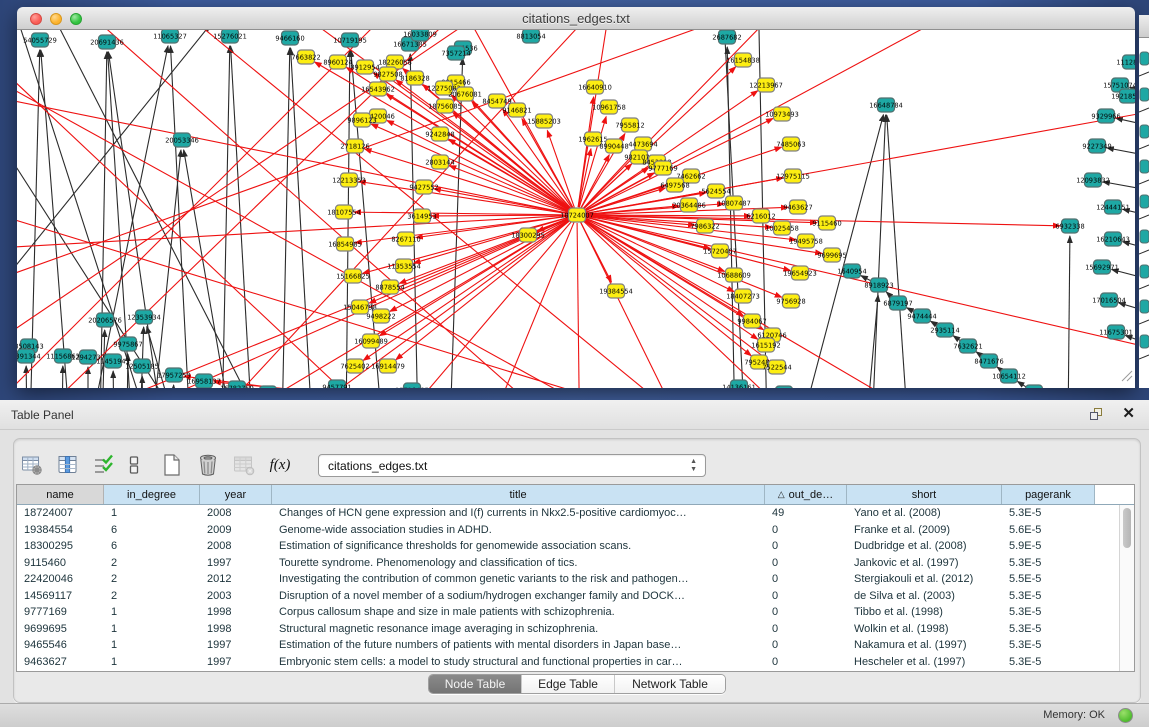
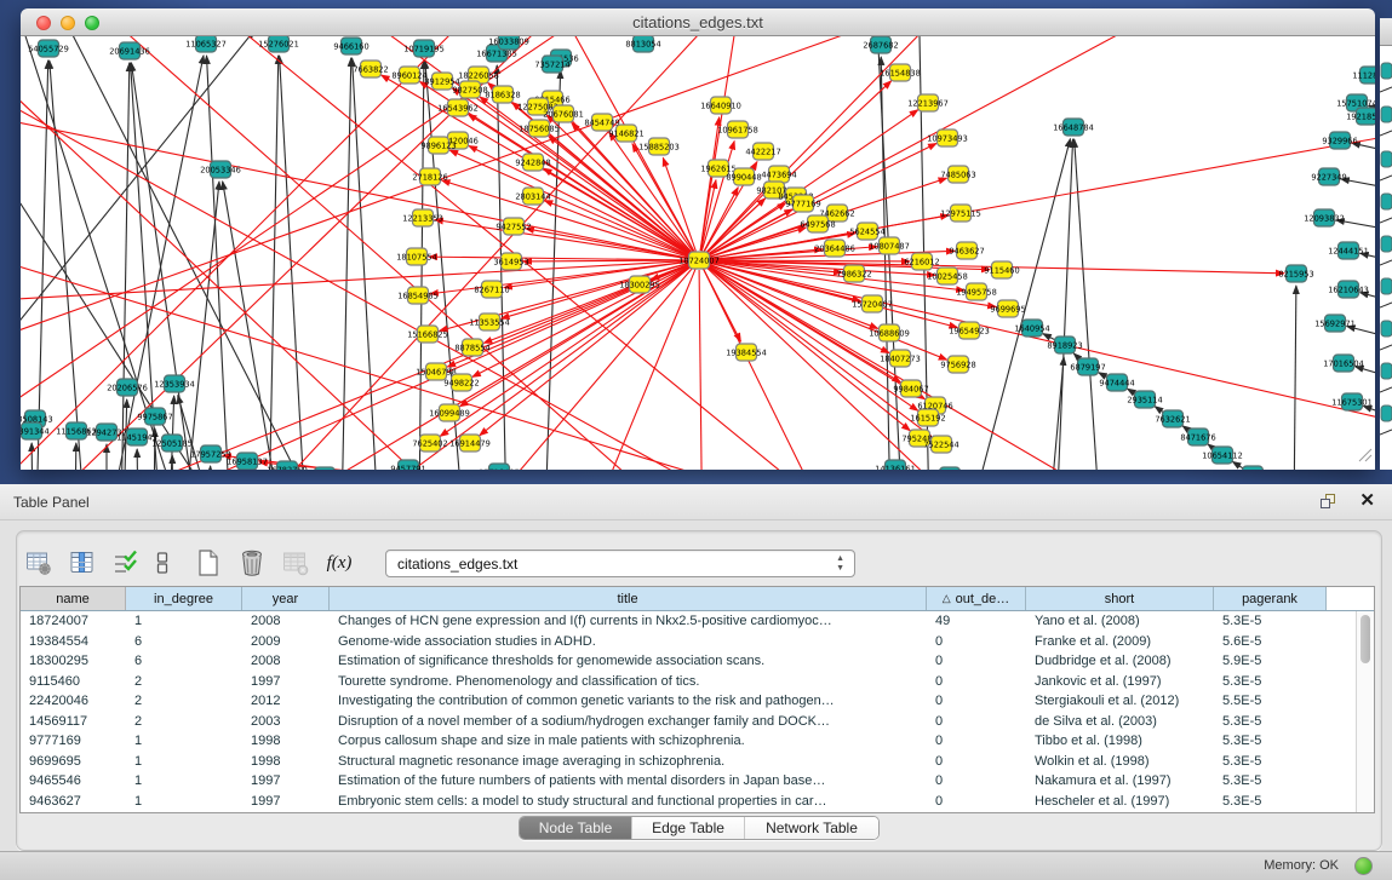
  citations_edges.txt
  18724007
  7663822
  8960124
  8912954
  18226058
  9827508
  8186328
  16543962
  1227508
  20676081
  18756085
  8454749
  9146821
  420046
  9896123
  15885203
  9242848
  2718126
  2803144
  12213353
  9427552
  18107554
  3614953
  16854985
  8267110
  11353554
  15166825
  8878554
  15046798
  9498222
  16099489
  7625402
  16914479
  18300295
  16640910
  10961758
- 7955812
+ 4422217
  1962615
  8990448
  4473694
  982107
  9777169
  7462662
  6497568
  5624554
  20364486
  10807487
  6216012
  9463627
  7986322
  10025458
  9115460
  19495758
  15720407
  9699695
  10688609
  19654923
  18407273
  9756928
  9984067
  6120746
  1615192
  795248
  7522544
  19384554
  16154838
  12213967
  10973493
  7485063
  12975115
  54055729
  20691436
  11065327
  15276021
  9466160
  10719195
  16671385
  2687682
  8813054
  20053346
  20206576
  12353934
  8508143
  391344
  11156863
  12942737
  11451943
  9975867
  12505185
  17957253
  16958137
  9457791
  14136161
  16648784
  1640954
  8918923
  6879197
  9474444
  2935114
  7632621
  8471676
  10654112
  15751074
  9329966
  9227349
  12093832
  12444151
- 6932338
+ 8215953
  16210643
  15692971
  17016504
  11675301
  192185
  7357214
  Table Panel
  ✕
  f(x)
  citations_edges.txt
  name
  in_degree
  year
  title
  △
  out_de…
  short
  pagerank
  18724007
  1
  2008
  Changes of HCN gene expression and I(f) currents in Nkx2.5-positive cardiomyoc…
  49
  Yano et al. (2008)
  5.3E-5
  19384554
  6
  2009
  Genome-wide association studies in ADHD.
  0
  Franke et al. (2009)
  5.6E-5
  18300295
  6
  2008
  Estimation of significance thresholds for genomewide association scans.
  0
  Dudbridge et al. (2008)
  5.9E-5
  9115460
  2
  1997
  Tourette syndrome. Phenomenology and classification of tics.
  0
  Jankovic et al. (1997)
  5.3E-5
  22420046
  2
  2012
  Investigating the contribution of common genetic variants to the risk and pathogen…
  0
  Stergiakouli et al. (2012)
  5.5E-5
  14569117
  2
  2003
  Disruption of a novel member of a sodium/hydrogen exchanger family and DOCK…
  0
  de Silva et al. (2003)
  5.3E-5
  9777169
  1
  1998
  Corpus callosum shape and size in male patients with schizophrenia.
  0
  Tibbo et al. (1998)
  5.3E-5
  9699695
  1
  1998
  Structural magnetic resonance image averaging in schizophrenia.
  0
  Wolkin et al. (1998)
  5.3E-5
  9465546
  1
  1997
  Estimation of the future numbers of patients with mental disorders in Japan base…
  0
  Nakamura et al. (1997)
  5.3E-5
  9463627
  1
  1997
  Embryonic stem cells: a model to study structural and functional properties in car…
  0
  Hescheler et al. (1997)
  5.3E-5
  Node Table
  Edge Table
  Network Table
  Memory: OK
